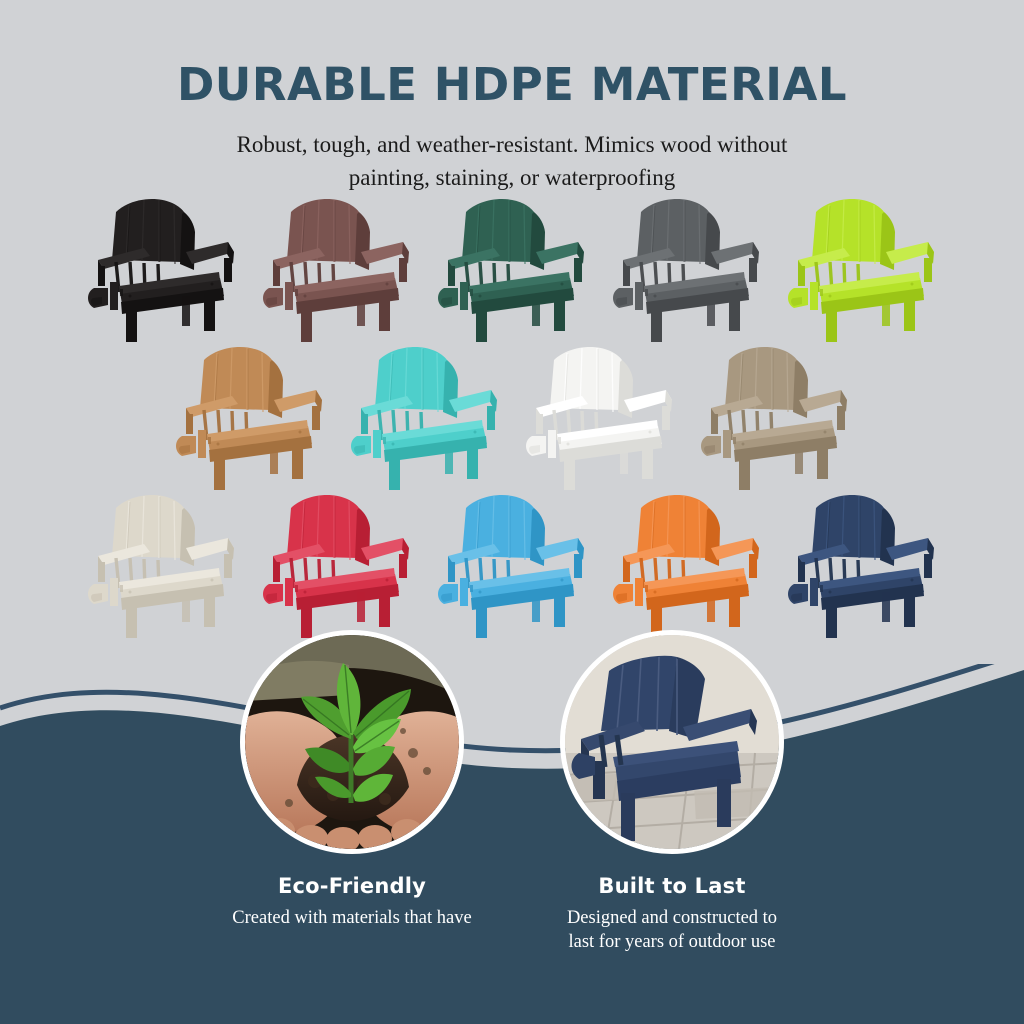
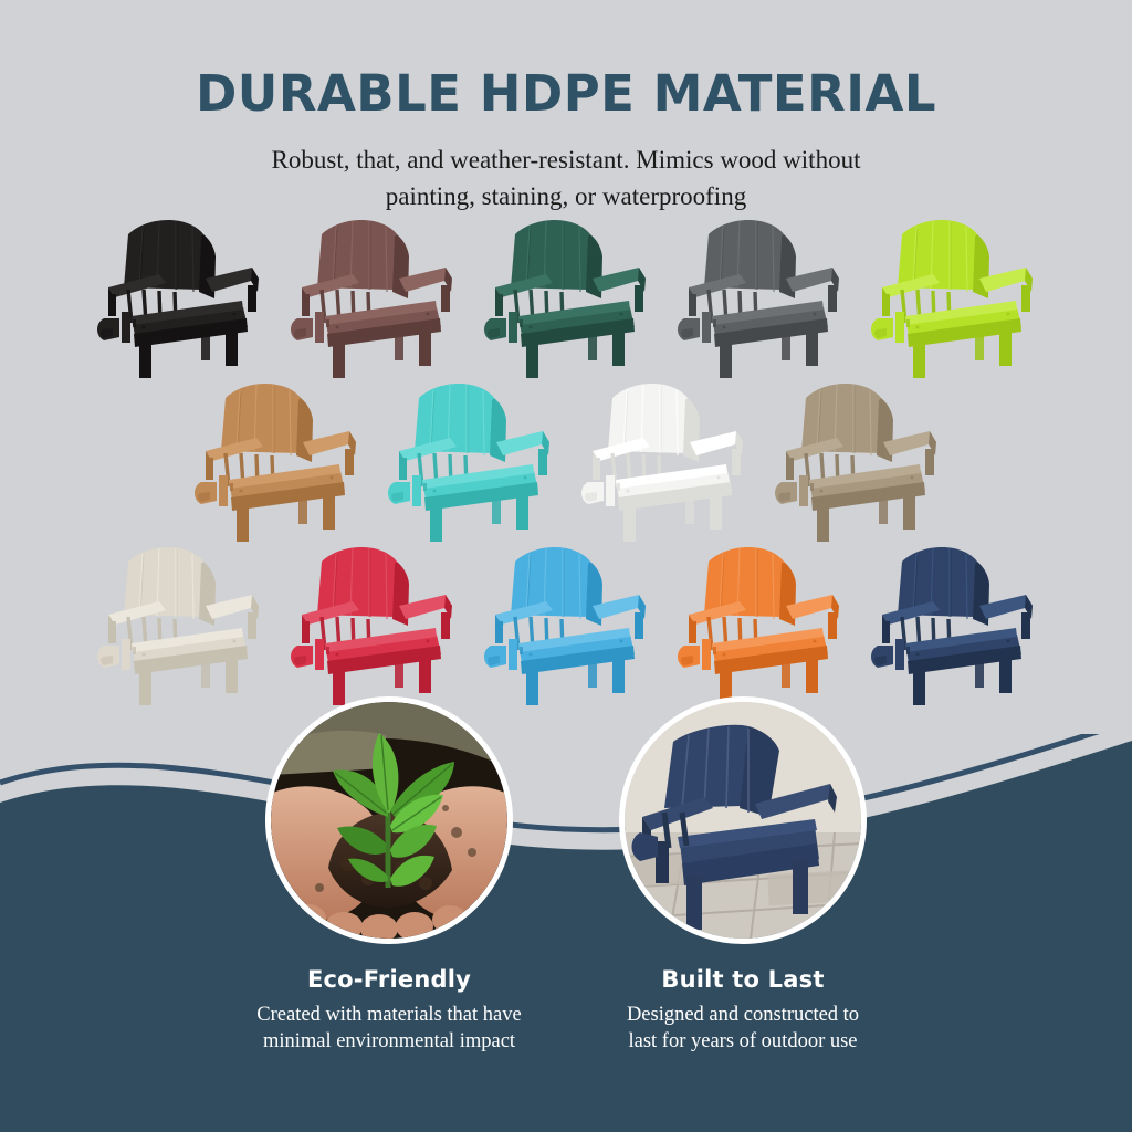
  DURABLE HDPE MATERIAL
- Robust, tough, and weather-resistant. Mimics wood without
+ Robust, that, and weather-resistant. Mimics wood without
  painting, staining, or waterproofing
  Eco-Friendly
  Created with materials that have
+ minimal environmental impact
  Built to Last
  Designed and constructed to
  last for years of outdoor use
